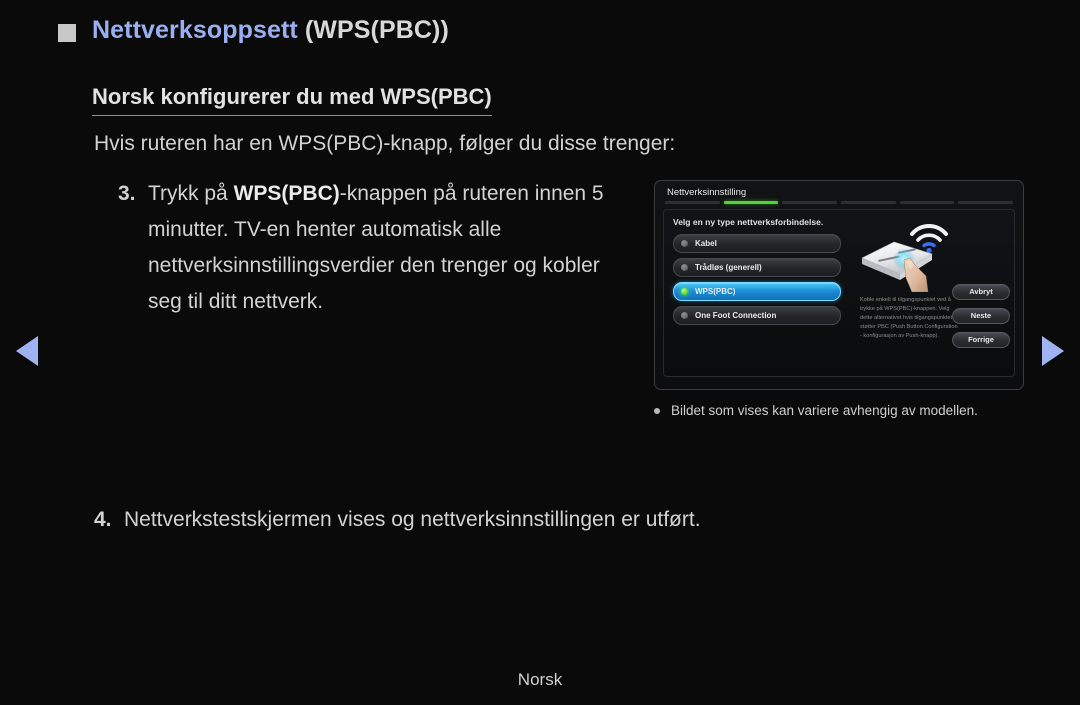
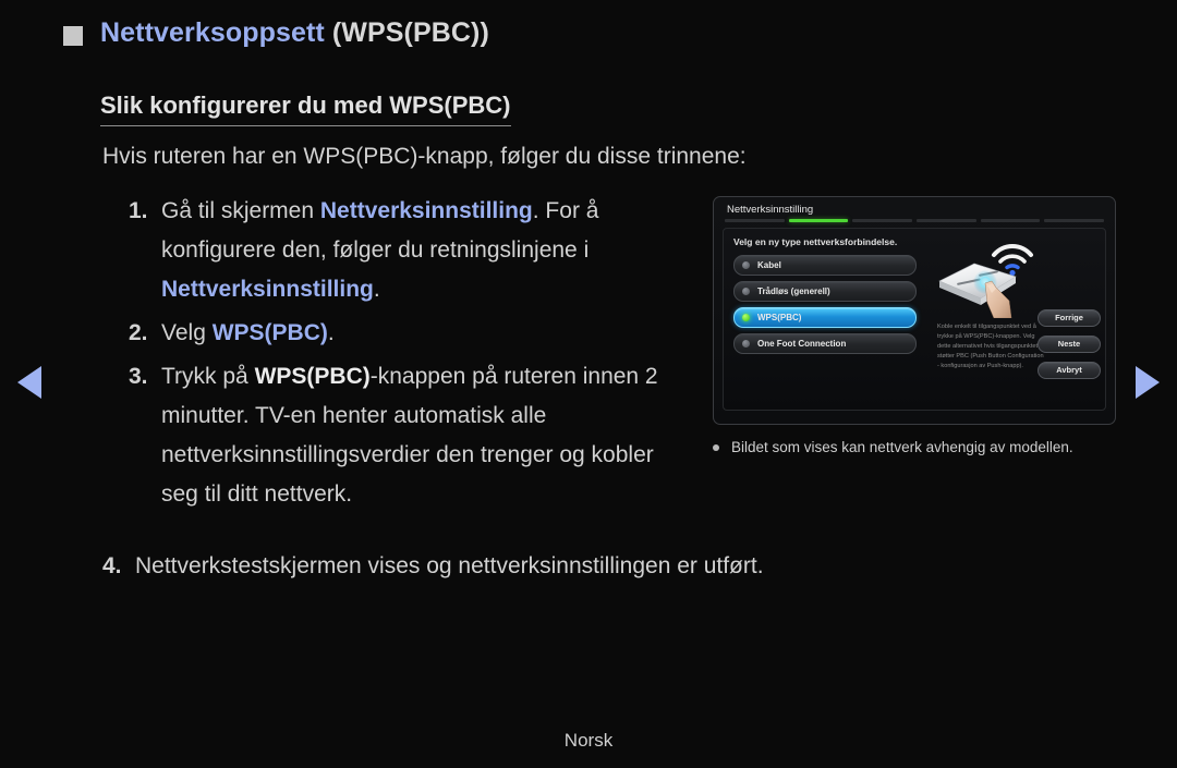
  Nettverksoppsett (WPS(PBC))
- Norsk konfigurerer du med WPS(PBC)
+ Slik konfigurerer du med WPS(PBC)
- Hvis ruteren har en WPS(PBC)-knapp, følger du disse trenger:
+ Hvis ruteren har en WPS(PBC)-knapp, følger du disse trinnene:
+ 1.
+ Gå til skjermen Nettverksinnstilling. For å konfigurere den, følger du retningslinjene i Nettverksinnstilling.
+ 2.
+ Velg WPS(PBC).
  3.
- Trykk på WPS(PBC)-knappen på ruteren innen 5 minutter. TV-en henter automatisk alle nettverksinnstillingsverdier den trenger og kobler seg til ditt nettverk.
+ Trykk på WPS(PBC)-knappen på ruteren innen 2 minutter. TV-en henter automatisk alle nettverksinnstillingsverdier den trenger og kobler seg til ditt nettverk.
  4.
  Nettverkstestskjermen vises og nettverksinnstillingen er utført.
  Nettverksinnstilling
  Velg en ny type nettverksforbindelse.
  Kabel
  Trådløs (generell)
  WPS(PBC)
  One Foot Connection
- Avbryt
+ Forrige
  Neste
- Forrige
+ Avbryt
- Bildet som vises kan variere avhengig av modellen.
+ Bildet som vises kan nettverk avhengig av modellen.
  Norsk
